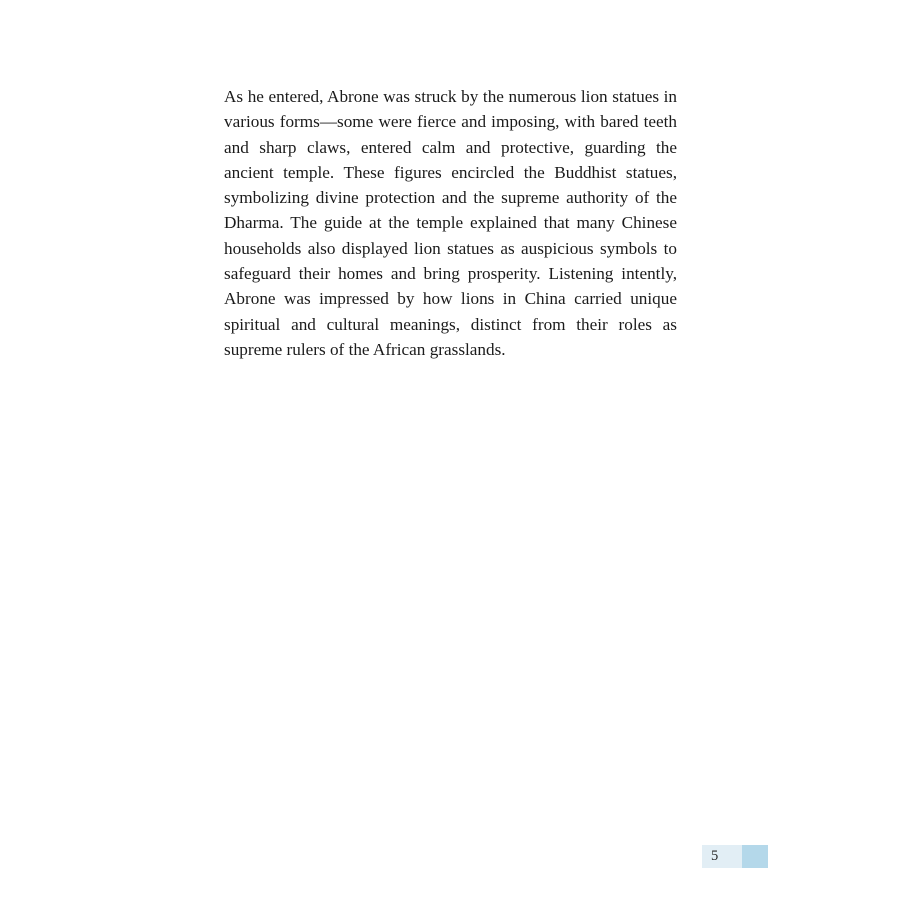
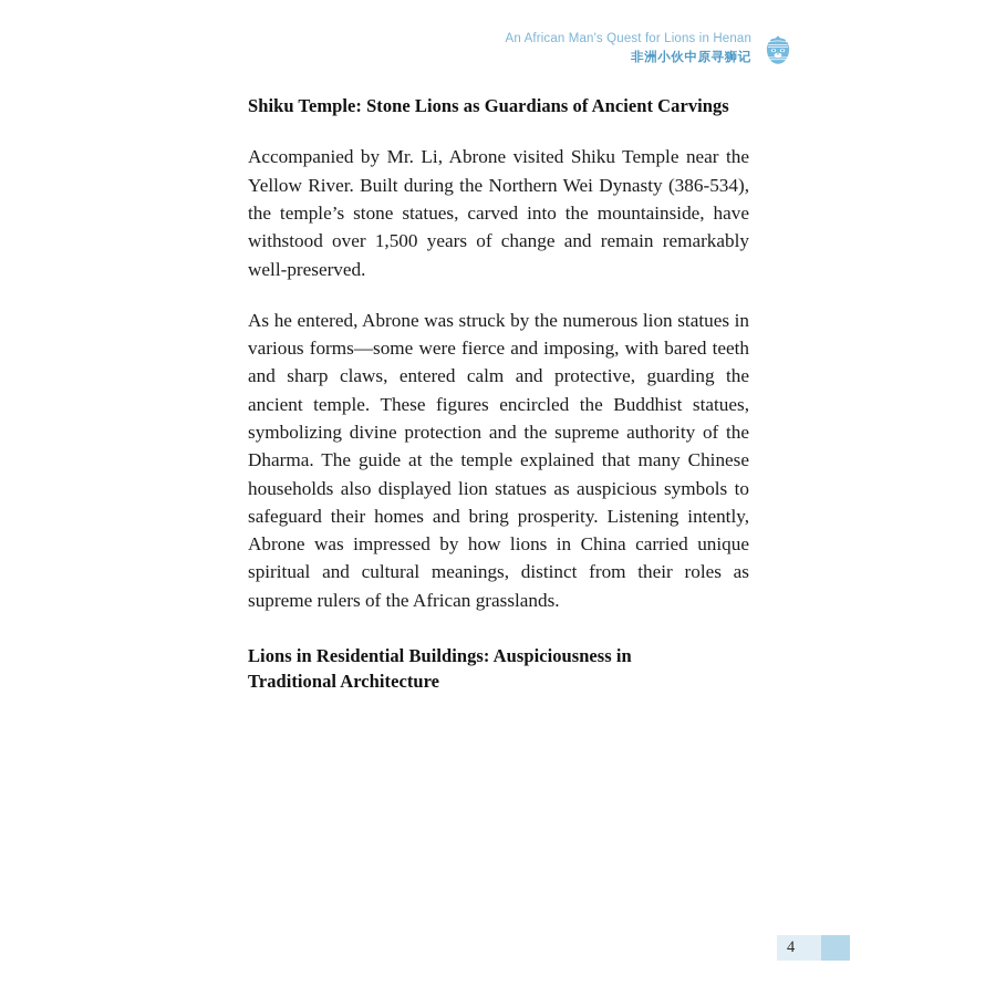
+ An African Man's Quest for Lions in Henan
+ 非洲小伙中原寻狮记
+ Shiku Temple: Stone Lions as Guardians of Ancient Carvings
+ Accompanied by Mr. Li, Abrone visited Shiku Temple near the Yellow River. Built during the Northern Wei Dynasty (386-534), the temple’s stone statues, carved into the mountainside, have withstood over 1,500 years of change and remain remarkably well-preserved.
  As he entered, Abrone was struck by the numerous lion statues in various forms—some were fierce and imposing, with bared teeth and sharp claws, entered calm and protective, guarding the ancient temple. These figures encircled the Buddhist statues, symbolizing divine protection and the supreme authority of the Dharma. The guide at the temple explained that many Chinese households also displayed lion statues as auspicious symbols to safeguard their homes and bring prosperity. Listening intently, Abrone was impressed by how lions in China carried unique spiritual and cultural meanings, distinct from their roles as supreme rulers of the African grasslands.
+ Lions in Residential Buildings: Auspiciousness in Traditional Architecture
- 5
+ 4
